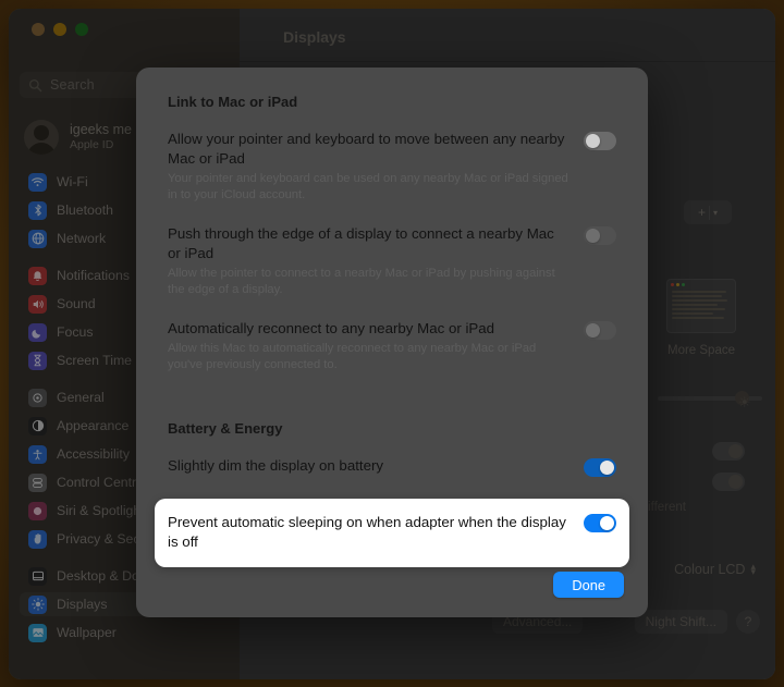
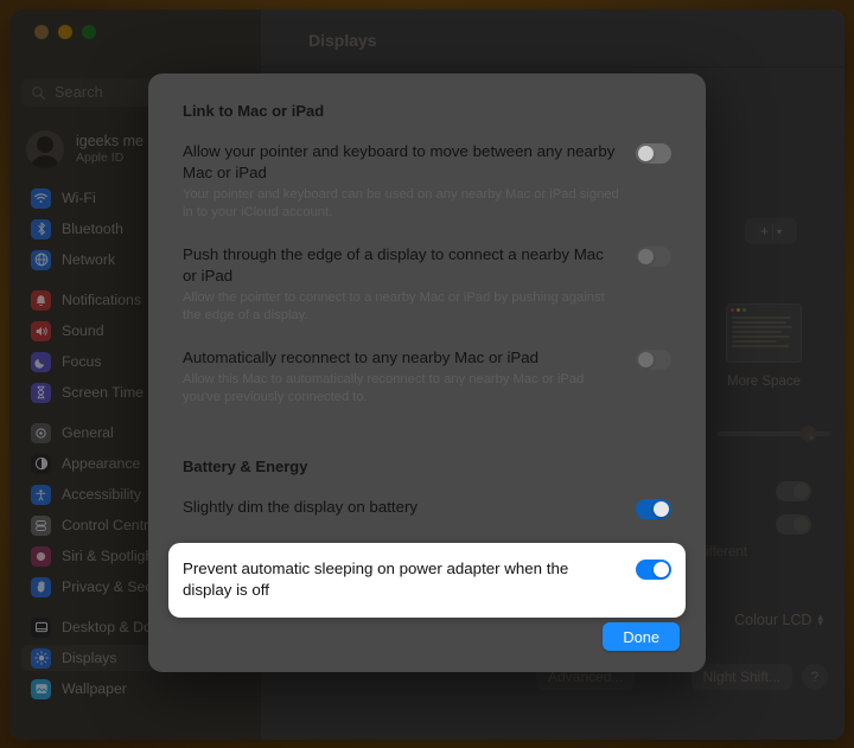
  Search
  igeeks me
  Apple ID
  Wi-Fi
  Bluetooth
  Network
  Notifications
  Sound
  Focus
  Screen Time
  General
  Appearance
  Accessibility
  Control Centr
  Siri & Spotlig
  Desktop & D
  Displays
  Wallpaper
  Displays
  +
  ▾
  More Space
  ifferent
  Colour LCD
  ▴
  ▾
  Advanced...
  Night Shift...
  Link to Mac or iPad
  Allow your pointer and keyboard to move between any nearby Mac or iPad
  Push through the edge of a display to connect a nearby Mac or iPad
  Automatically reconnect to any nearby Mac or iPad
  Battery & Energy
  Slightly dim the display on battery
- Prevent automatic sleeping on when adapter when the display is off
+ Prevent automatic sleeping on power adapter when the display is off
  Done
